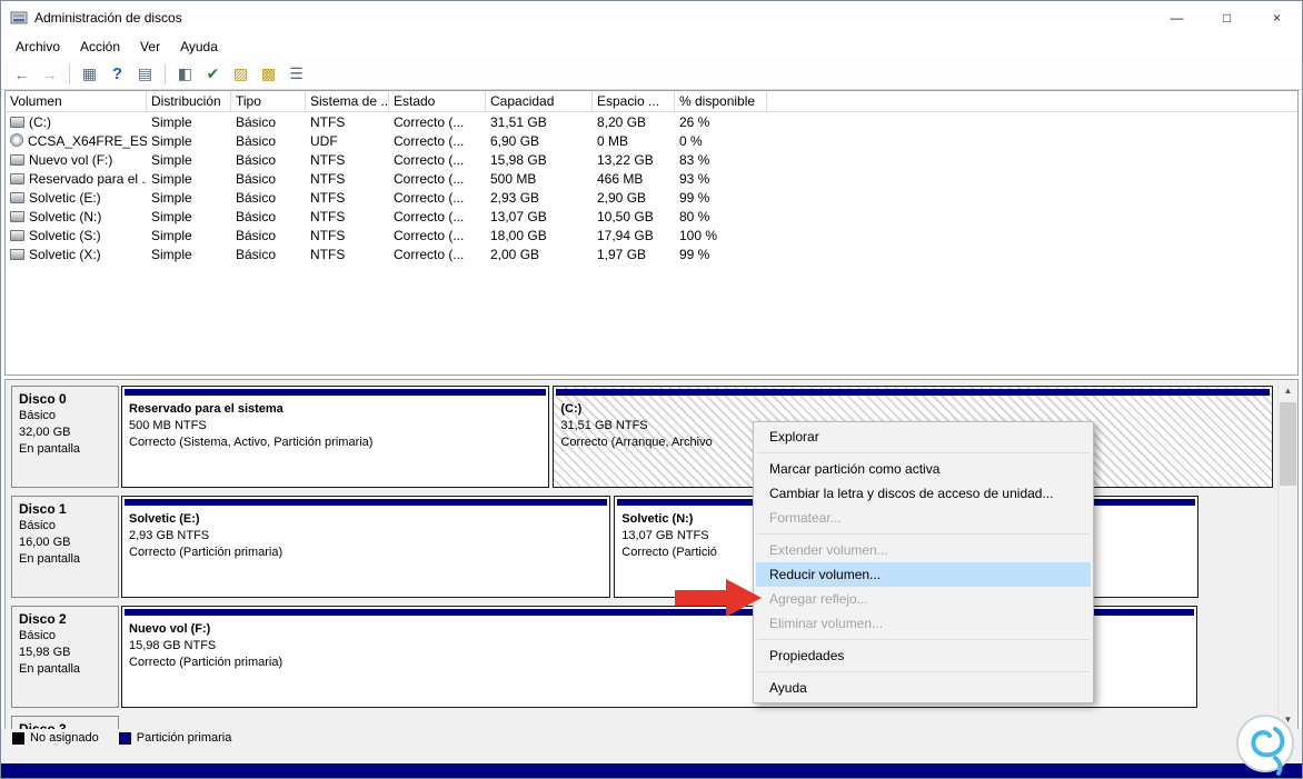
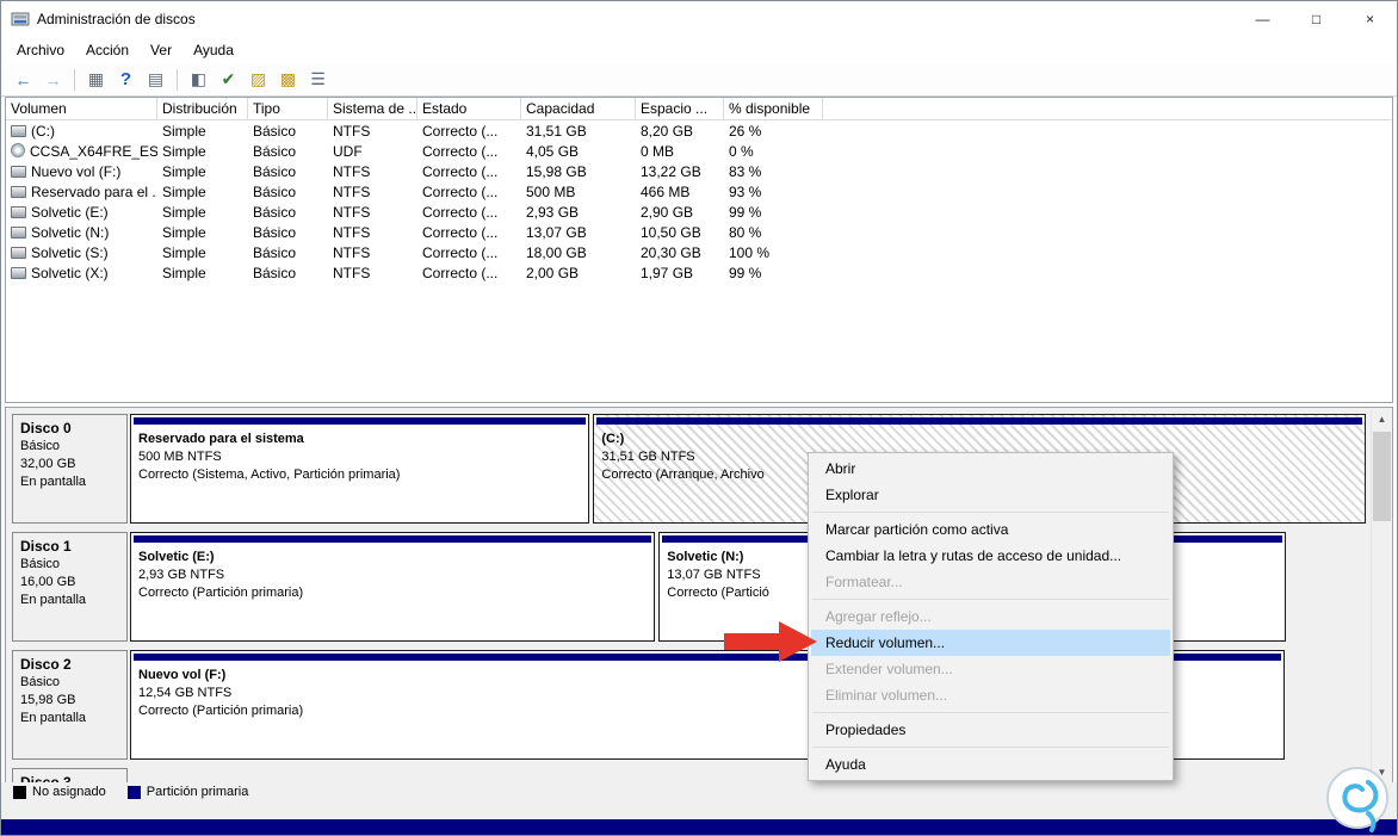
  Administración de discos
  —
  □
  ×
  Archivo
  Acción
  Ver
  Ayuda
  ←
  →
  ▦
  ?
  ▤
  ◧
  ✔
  ▨
  ▩
  ☰
  Volumen
  Distribución
  Tipo
  Sistema de ..
  Estado
  Capacidad
  Espacio ...
  % disponible
  (C:)
  Simple
  Básico
  NTFS
  Correcto (...
  31,51 GB
  8,20 GB
  26 %
  CCSA_X64FRE_ES
  Simple
  Básico
  UDF
  Correcto (...
- 6,90 GB
+ 4,05 GB
  0 MB
  0 %
  Nuevo vol (F:)
  Simple
  Básico
  NTFS
  Correcto (...
  15,98 GB
  13,22 GB
  83 %
  Reservado para el .
  Simple
  Básico
  NTFS
  Correcto (...
  500 MB
  466 MB
  93 %
  Solvetic (E:)
  Simple
  Básico
  NTFS
  Correcto (...
  2,93 GB
  2,90 GB
  99 %
  Solvetic (N:)
  Simple
  Básico
  NTFS
  Correcto (...
  13,07 GB
  10,50 GB
  80 %
  Solvetic (S:)
  Simple
  Básico
  NTFS
  Correcto (...
  18,00 GB
- 17,94 GB
+ 20,30 GB
  100 %
  Solvetic (X:)
  Simple
  Básico
  NTFS
  Correcto (...
  2,00 GB
  1,97 GB
  99 %
  Disco 0
  Básico
  32,00 GB
  En pantalla
  Reservado para el sistema
  500 MB NTFS
  Correcto (Sistema, Activo, Partición primaria)
  (C:)
  31,51 GB NTFS
  Correcto (Arranque, Archivo
  Disco 1
  Básico
  16,00 GB
  En pantalla
  Solvetic (E:)
  2,93 GB NTFS
  Correcto (Partición primaria)
  Solvetic (N:)
  13,07 GB NTFS
  Correcto (Partició
  Disco 2
  Básico
  15,98 GB
  En pantalla
  Nuevo vol (F:)
- 15,98 GB NTFS
+ 12,54 GB NTFS
  Correcto (Partición primaria)
  ▲
  ▼
  No asignado
  Partición primaria
+ Abrir
  Explorar
  Marcar partición como activa
- Cambiar la letra y discos de acceso de unidad...
+ Cambiar la letra y rutas de acceso de unidad...
  Formatear...
- Extender volumen...
+ Agregar reflejo...
  Reducir volumen...
- Agregar reflejo...
+ Extender volumen...
  Eliminar volumen...
  Propiedades
  Ayuda
